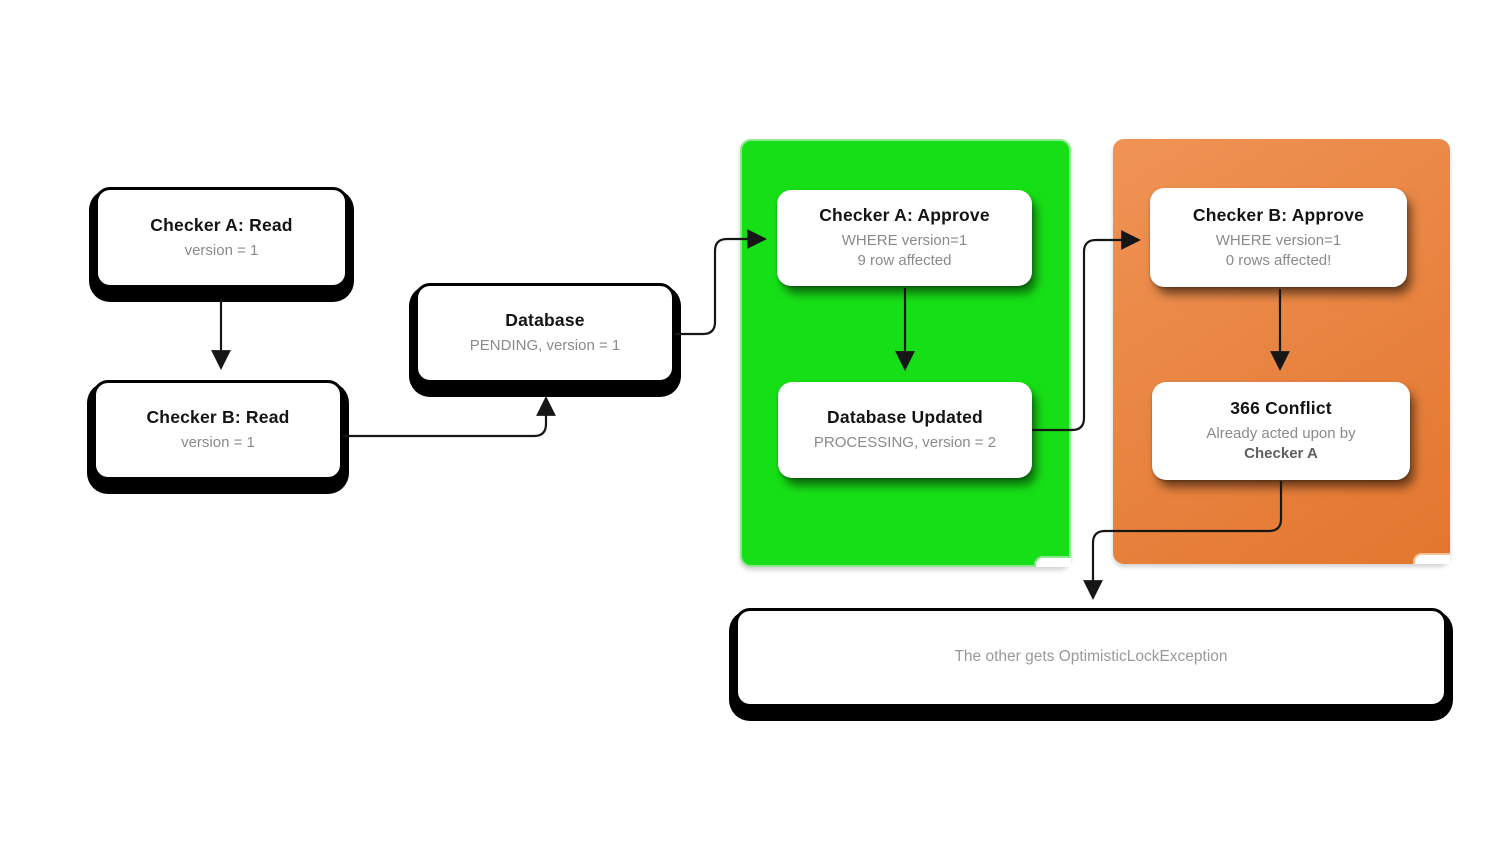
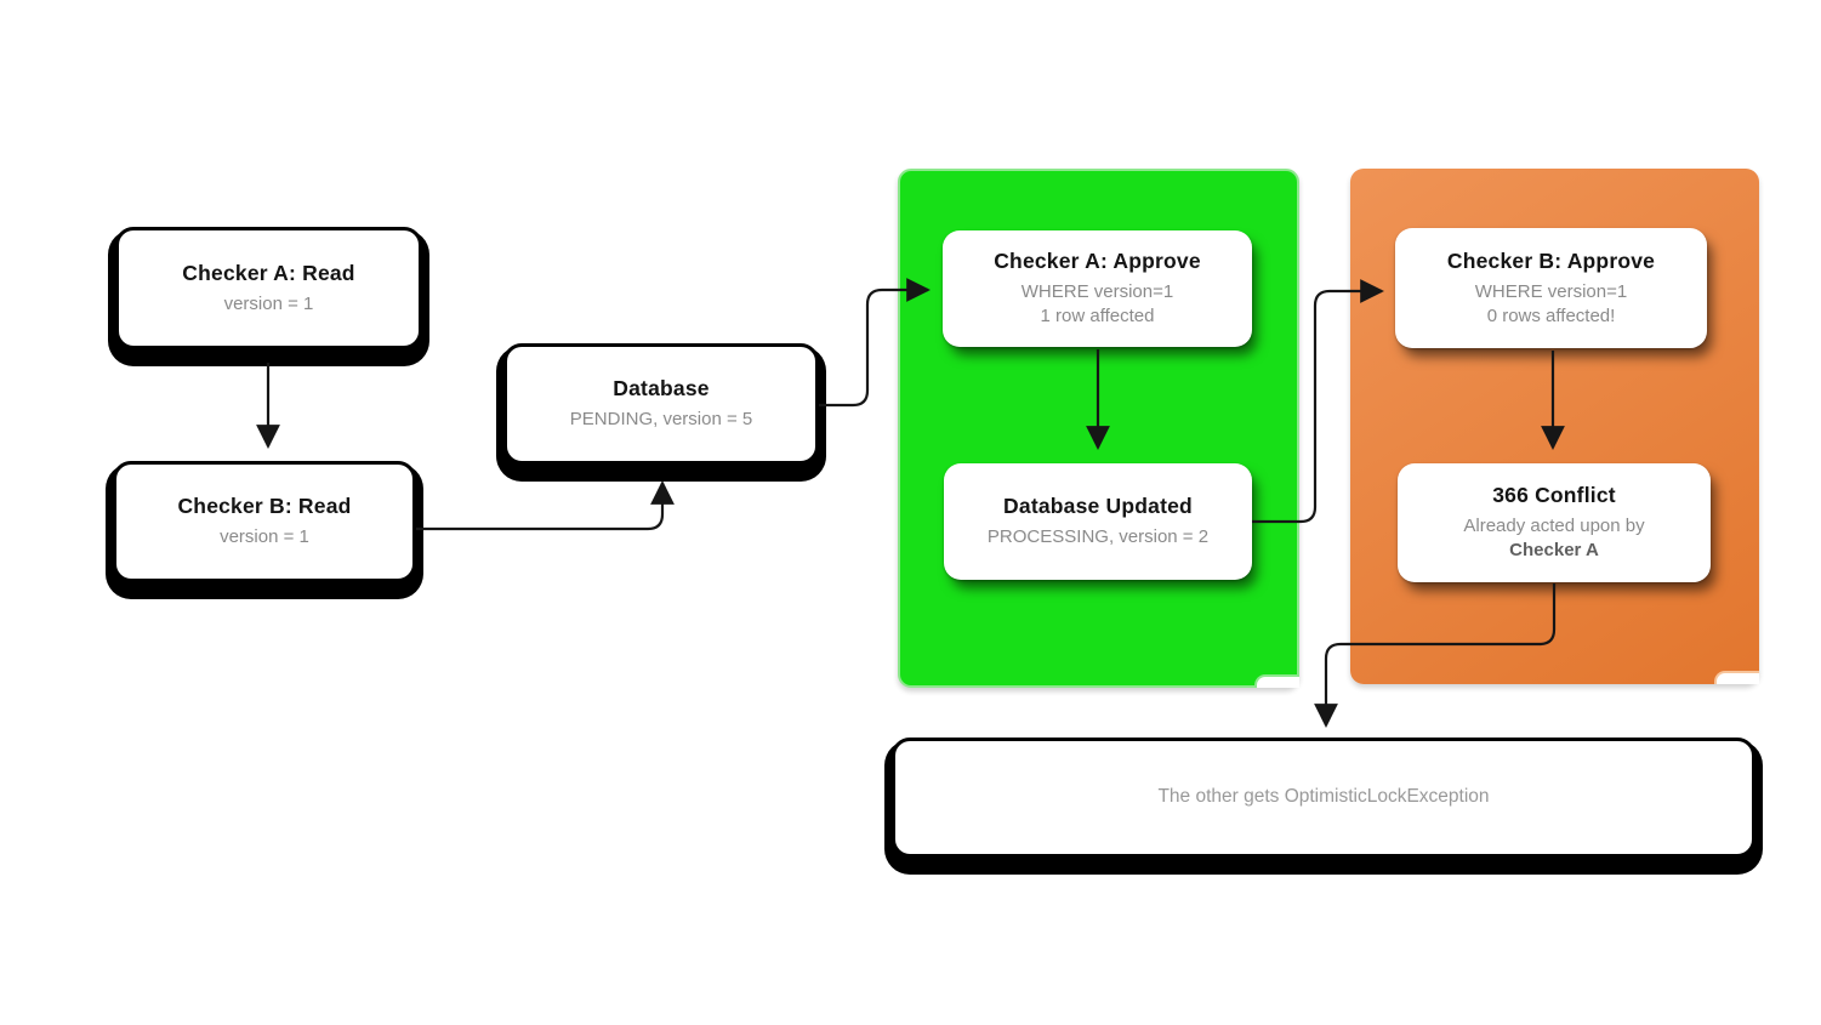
  Checker A: Read
  version = 1
  Checker B: Read
  version = 1
  Database
- PENDING, version = 1
+ PENDING, version = 5
  Checker A: Approve
  WHERE version=1
- 9 row affected
+ 1 row affected
  Database Updated
  PROCESSING, version = 2
  Checker B: Approve
  WHERE version=1
  0 rows affected!
  366 Conflict
  Already acted upon by
  Checker A
  The other gets OptimisticLockException
